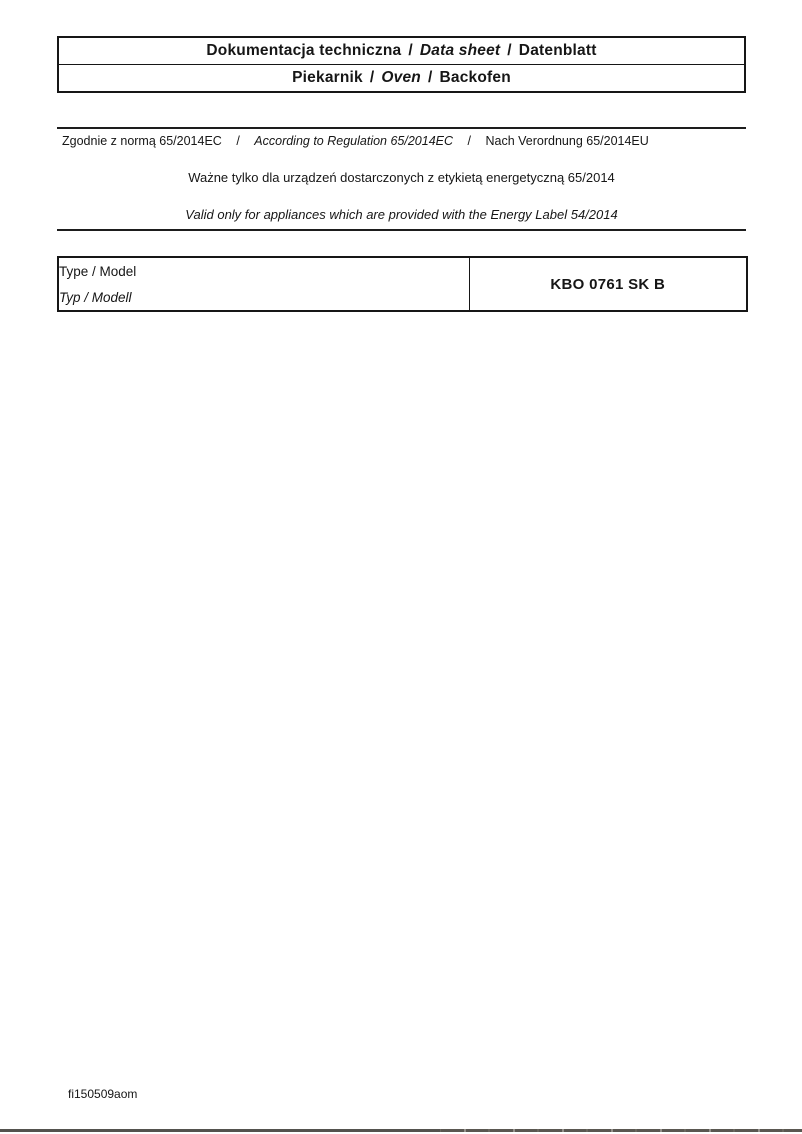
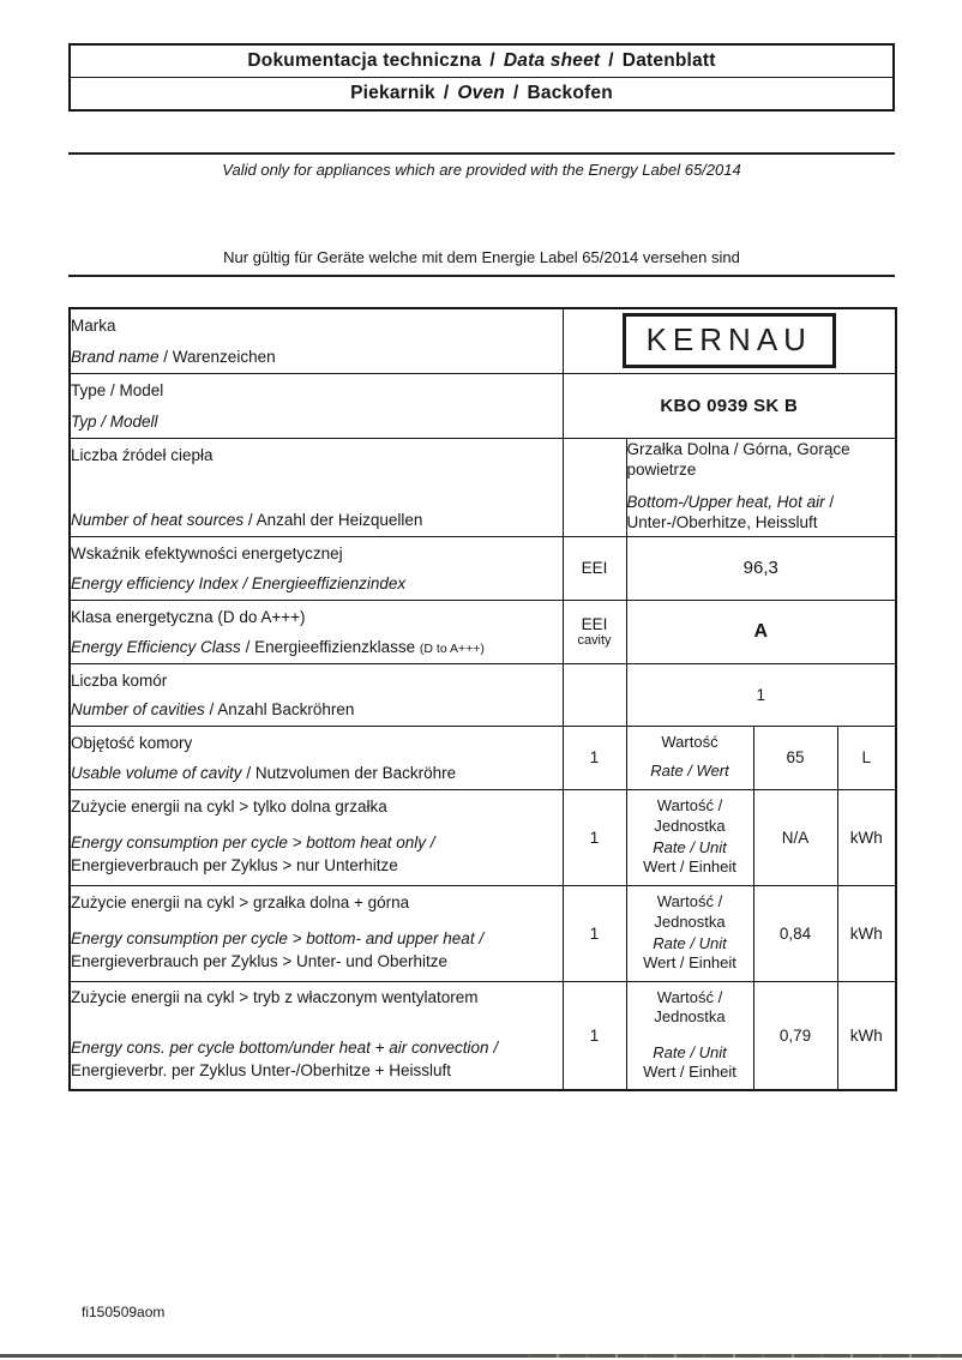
  Dokumentacja techniczna
  /
  Data sheet
  /
  Datenblatt
  Piekarnik
  /
  Oven
  /
  Backofen
- Zgodnie z normą 65/2014EC / According to Regulation 65/2014EC / Nach Verordnung 65/2014EU
- Ważne tylko dla urządzeń dostarczonych z etykietą energetyczną 65/2014
- Valid only for appliances which are provided with the Energy Label 54/2014
+ Valid only for appliances which are provided with the Energy Label 65/2014
+ Nur gültig für Geräte welche mit dem Energie Label 65/2014 versehen sind
+ Marka Brand name / Warenzeichen	KERNAU
- Type / Model Typ / Modell	KBO 0761 SK B
+ Type / Model Typ / Modell	KBO 0939 SK B
+ Liczba źródeł ciepła Number of heat sources / Anzahl der Heizquellen		Grzałka Dolna / Górna, Gorące powietrze Bottom-/Upper heat, Hot air / Unter-/Oberhitze, Heissluft
+ Wskaźnik efektywności energetycznej Energy efficiency Index / Energieeffizienzindex	EEI	96,3
+ Klasa energetyczna (D do A+++) Energy Efficiency Class / Energieeffizienzklasse (D to A+++)	EEI cavity	A
+ Liczba komór Number of cavities / Anzahl Backröhren		1
+ Objętość komory Usable volume of cavity / Nutzvolumen der Backröhre	1	Wartość Rate / Wert	65	L
+ Zużycie energii na cykl > tylko dolna grzałka Energy consumption per cycle > bottom heat only / Energieverbrauch per Zyklus > nur Unterhitze	1	Wartość / Jednostka Rate / Unit Wert / Einheit	N/A	kWh
+ Zużycie energii na cykl > grzałka dolna + górna Energy consumption per cycle > bottom- and upper heat / Energieverbrauch per Zyklus > Unter- und Oberhitze	1	Wartość / Jednostka Rate / Unit Wert / Einheit	0,84	kWh
+ Zużycie energii na cykl > tryb z właczonym wentylatorem Energy cons. per cycle bottom/under heat + air convection / Energieverbr. per Zyklus Unter-/Oberhitze + Heissluft	1	Wartość / Jednostka Rate / Unit Wert / Einheit	0,79	kWh
  fi150509aom
